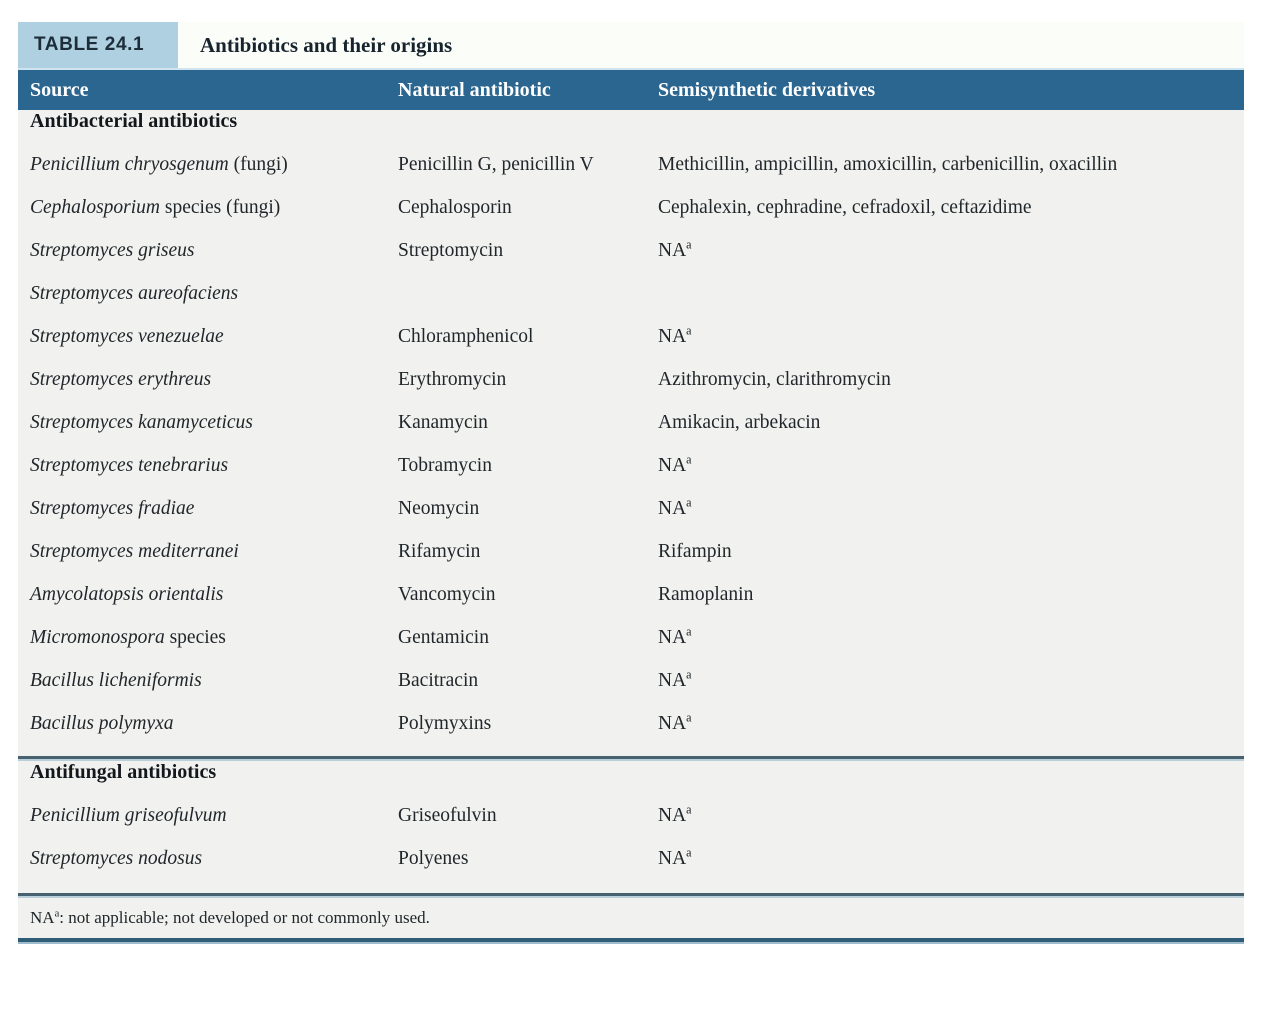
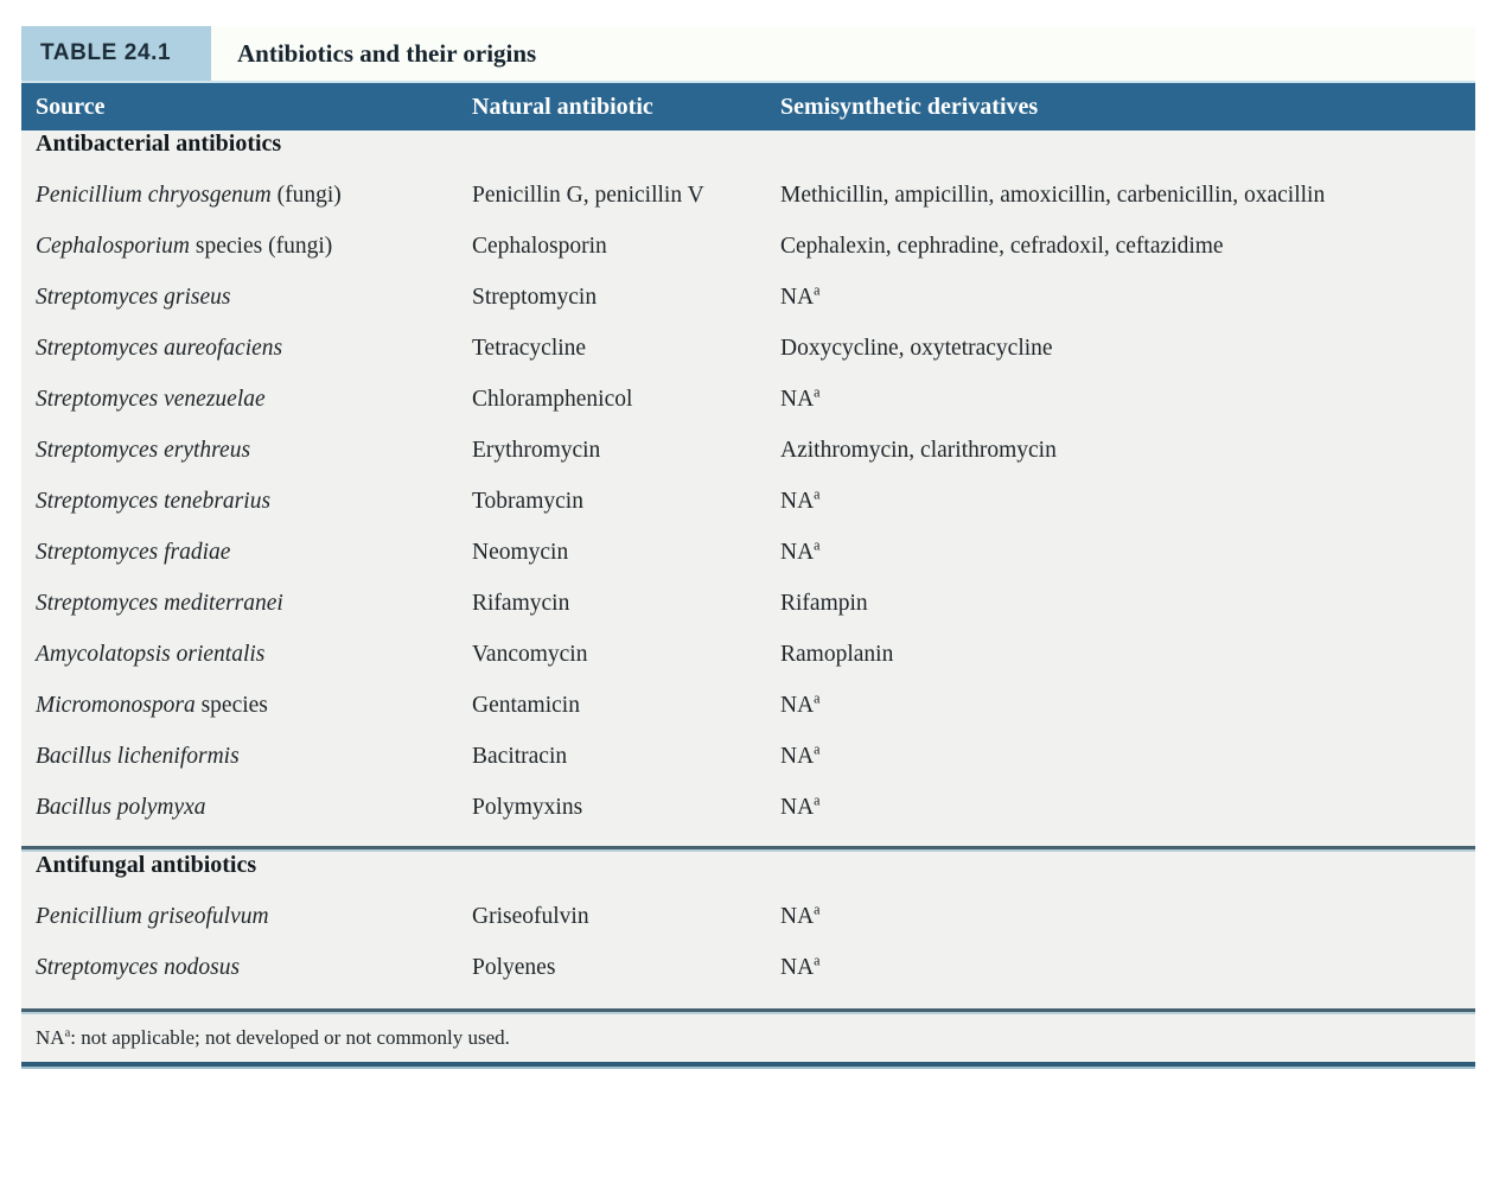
  TABLE 24.1
  Antibiotics and their origins
  Source
  Natural antibiotic
  Semisynthetic derivatives
  Antibacterial antibiotics
  Penicillium chryosgenum (fungi)
  Penicillin G, penicillin V
  Methicillin, ampicillin, amoxicillin, carbenicillin, oxacillin
  Cephalosporium species (fungi)
  Cephalosporin
  Cephalexin, cephradine, cefradoxil, ceftazidime
  Streptomyces griseus
  Streptomycin
  NAa
  Streptomyces aureofaciens
+ Tetracycline
+ Doxycycline, oxytetracycline
  Streptomyces venezuelae
  Chloramphenicol
  NAa
  Streptomyces erythreus
  Erythromycin
  Azithromycin, clarithromycin
- Streptomyces kanamyceticus
- Kanamycin
- Amikacin, arbekacin
  Streptomyces tenebrarius
  Tobramycin
  NAa
  Streptomyces fradiae
  Neomycin
  NAa
  Streptomyces mediterranei
  Rifamycin
  Rifampin
  Amycolatopsis orientalis
  Vancomycin
  Ramoplanin
  Micromonospora species
  Gentamicin
  NAa
  Bacillus licheniformis
  Bacitracin
  NAa
  Bacillus polymyxa
  Polymyxins
  NAa
  Antifungal antibiotics
  Penicillium griseofulvum
  Griseofulvin
  NAa
  Streptomyces nodosus
  Polyenes
  NAa
  NAa: not applicable; not developed or not commonly used.
